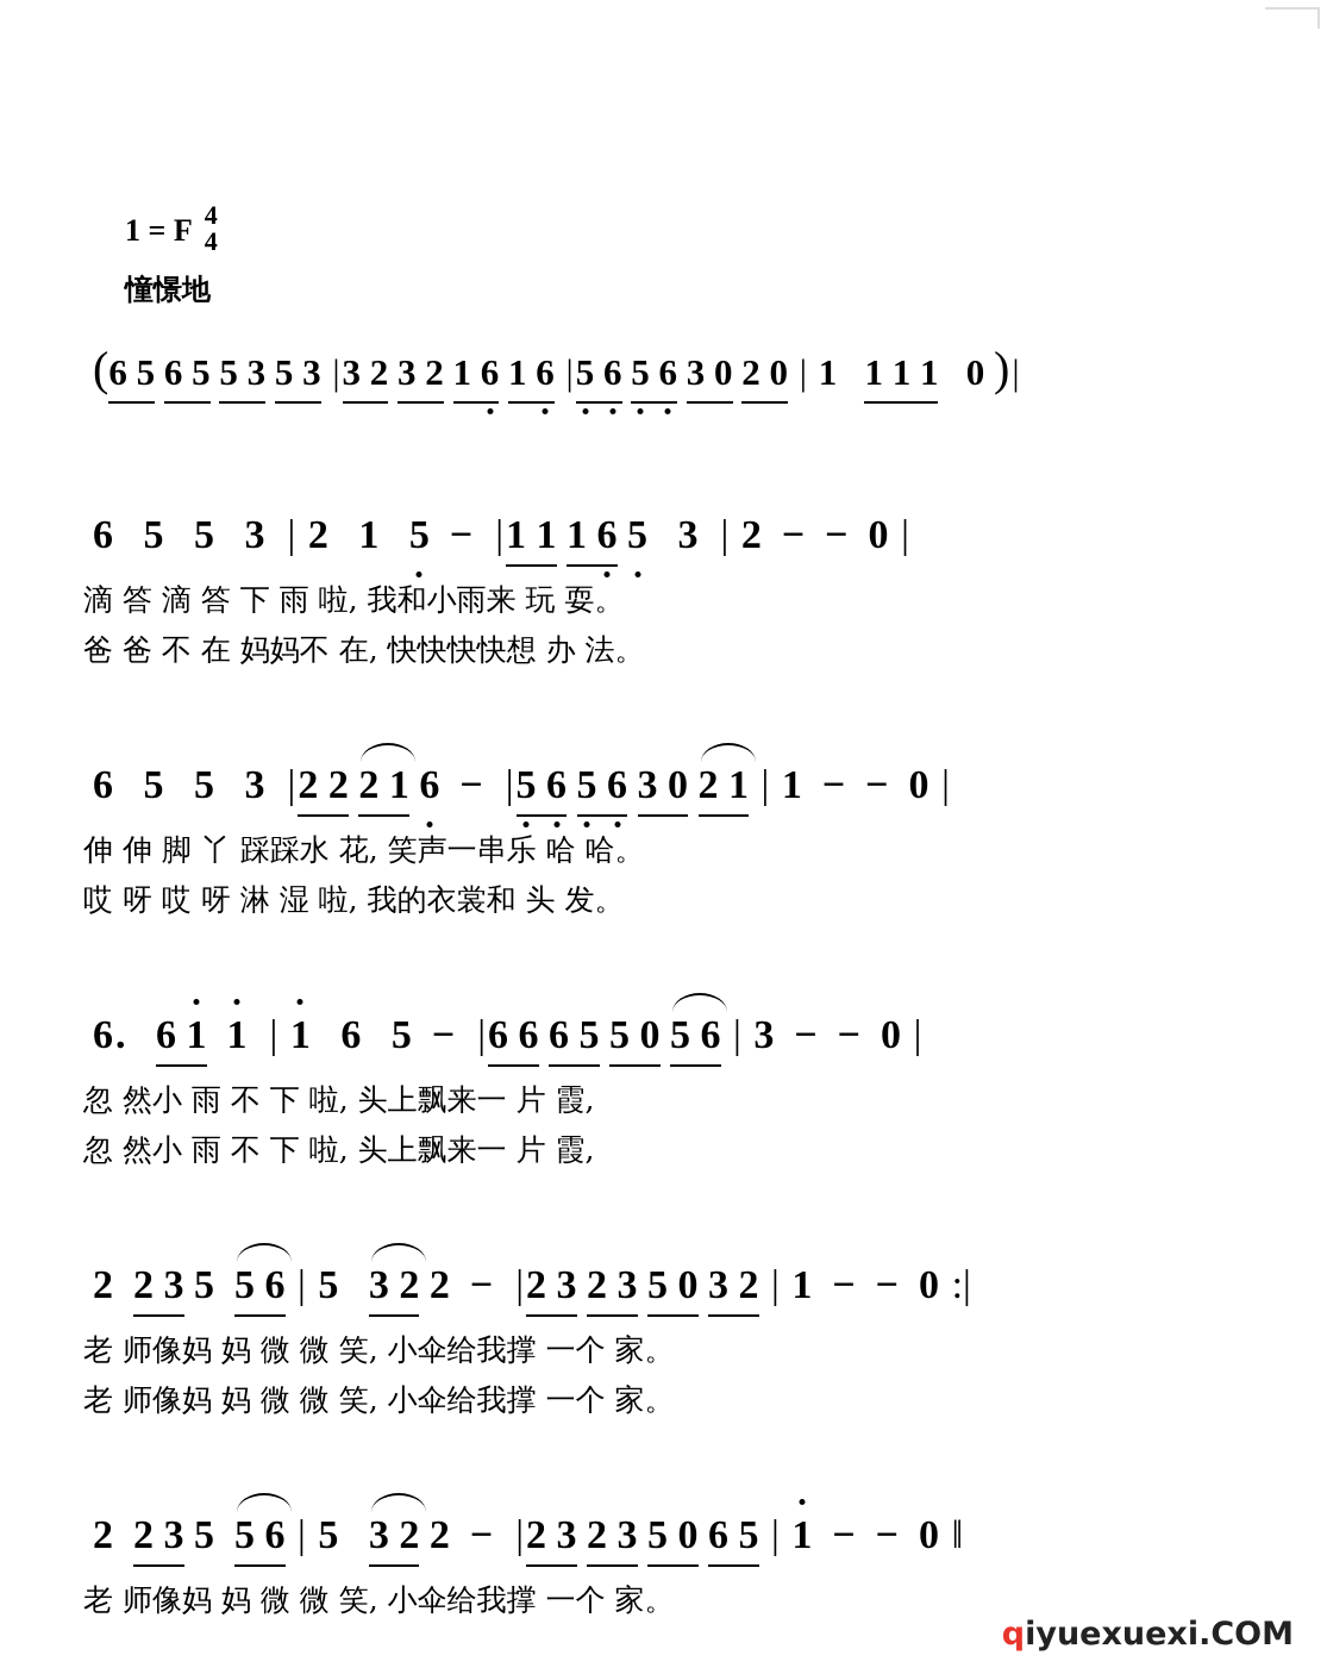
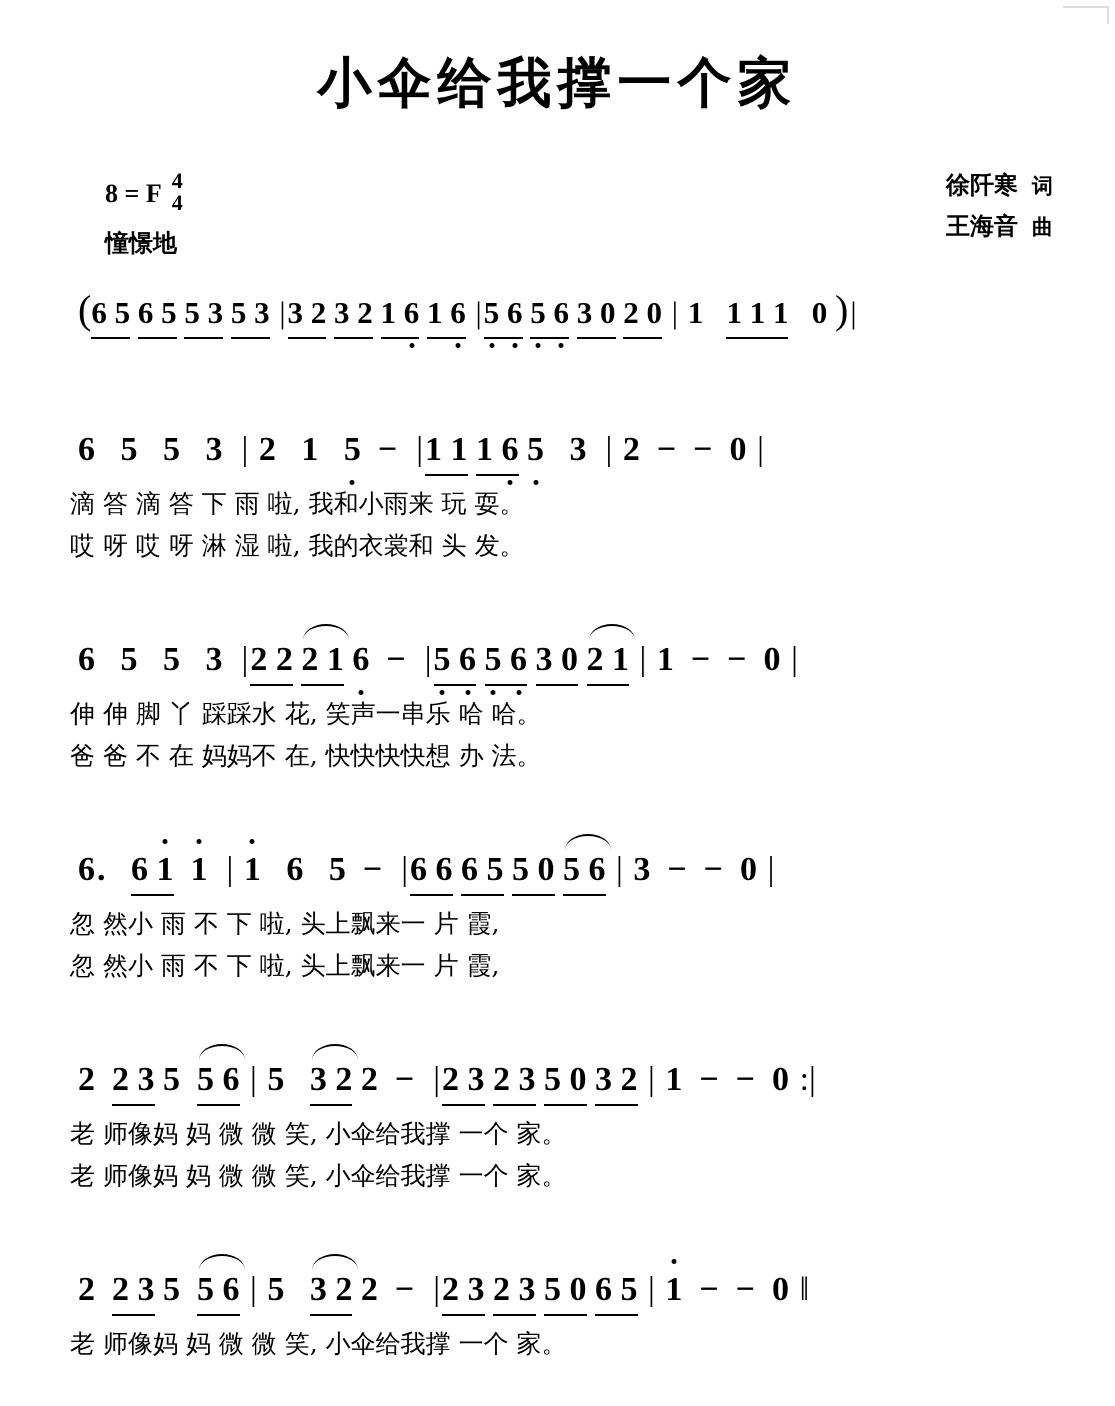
+ 小伞给我撑一个家
- 1 = F
+ 8 = F
  4
  4
  憧憬地
+ 徐阡寒 词
+ 王海音 曲
  (6 5 6 5 5 3 5 3 |3 2 3 2 1 6 1 6 |5 6 5 6 3 0 2 0 | 1 1 1 1 0 )|
  6 5 5 3 | 2 1 5 − |1 1 1 6 5 3 | 2 − − 0 |
  滴 答 滴 答 下 雨 啦, 我和小雨来 玩 耍。
- 爸 爸 不 在 妈妈不 在, 快快快快想 办 法。
+ 哎 呀 哎 呀 淋 湿 啦, 我的衣裳和 头 发。
  6 5 5 3 |2 2 2 1 6 − |5 6 5 6 3 0 2 1 | 1 − − 0 |
  伸 伸 脚 丫 踩踩水 花, 笑声一串乐 哈 哈。
- 哎 呀 哎 呀 淋 湿 啦, 我的衣裳和 头 发。
+ 爸 爸 不 在 妈妈不 在, 快快快快想 办 法。
  6. 6 1 1 | 1 6 5 − |6 6 6 5 5 0 5 6 | 3 − − 0 |
  忽 然小 雨 不 下 啦, 头上飘来一 片 霞,
  忽 然小 雨 不 下 啦, 头上飘来一 片 霞,
  2 2 3 5 5 6 | 5 3 2 2 − |2 3 2 3 5 0 3 2 | 1 − − 0 :|
  老 师像妈 妈 微 微 笑, 小伞给我撑 一个 家。
  老 师像妈 妈 微 微 笑, 小伞给我撑 一个 家。
  2 2 3 5 5 6 | 5 3 2 2 − |2 3 2 3 5 0 6 5 | 1 − − 0 ‖
  老 师像妈 妈 微 微 笑, 小伞给我撑 一个 家。
- qiyuexuexi.COM
